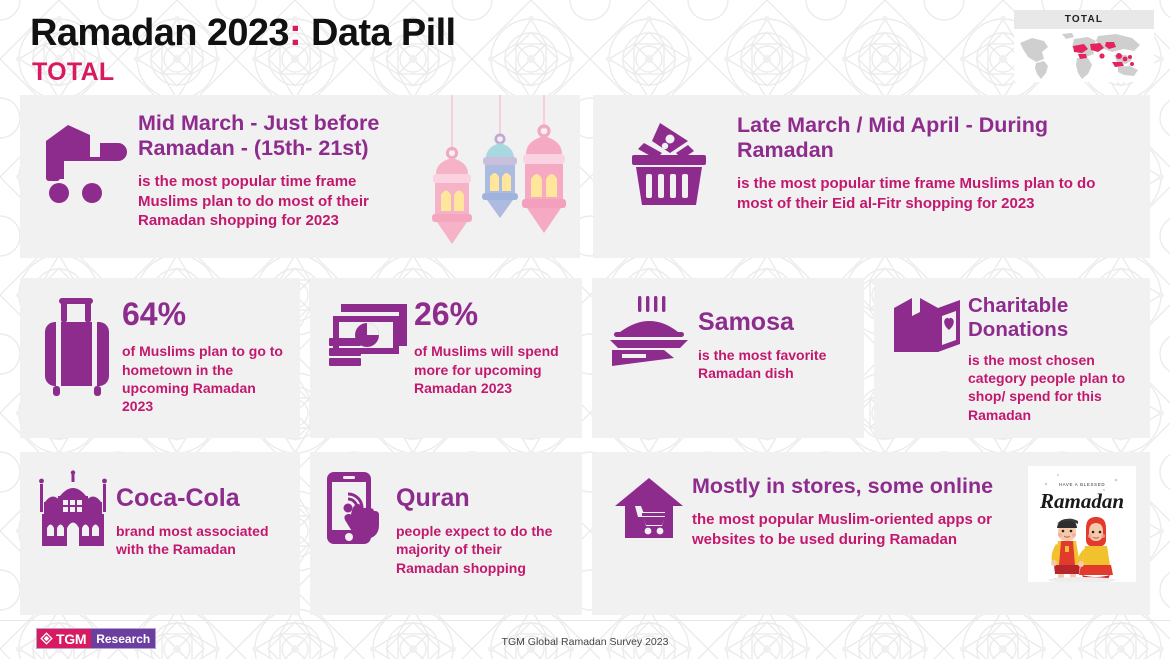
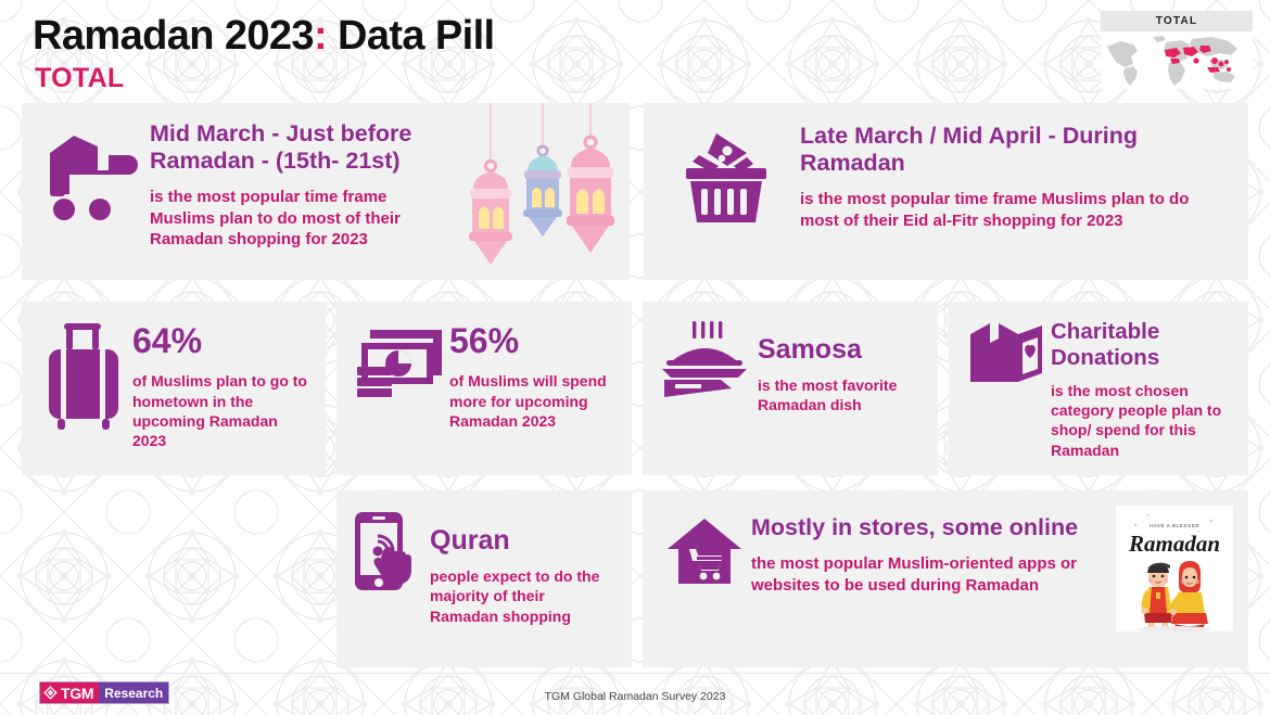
  Ramadan 2023: Data Pill
  TOTAL
  TOTAL
  Mid March - Just before Ramadan - (15th- 21st)
  is the most popular time frame Muslims plan to do most of their Ramadan shopping for 2023
  Late March / Mid April - During Ramadan
  is the most popular time frame Muslims plan to do most of their Eid al-Fitr shopping for 2023
  64%
  of Muslims plan to go to hometown in the upcoming Ramadan 2023
- 26%
+ 56%
  of Muslims will spend more for upcoming Ramadan 2023
  Samosa
  is the most favorite Ramadan dish
  Charitable Donations
  is the most chosen category people plan to shop/ spend for this Ramadan
- Coca-Cola
- brand most associated with the Ramadan
  Quran
  people expect to do the majority of their Ramadan shopping
  Mostly in stores, some online
  the most popular Muslim-oriented apps or websites to be used during Ramadan
  Ramadan
  TGM
  Research
  TGM Global Ramadan Survey 2023
